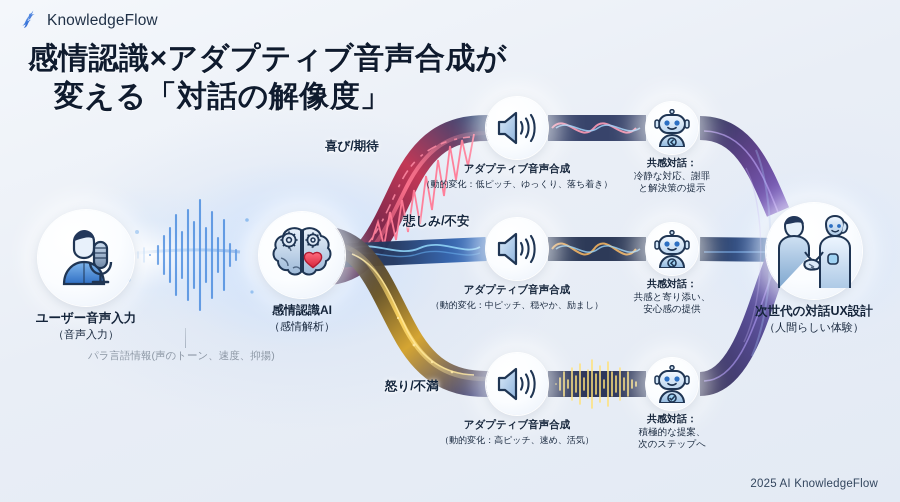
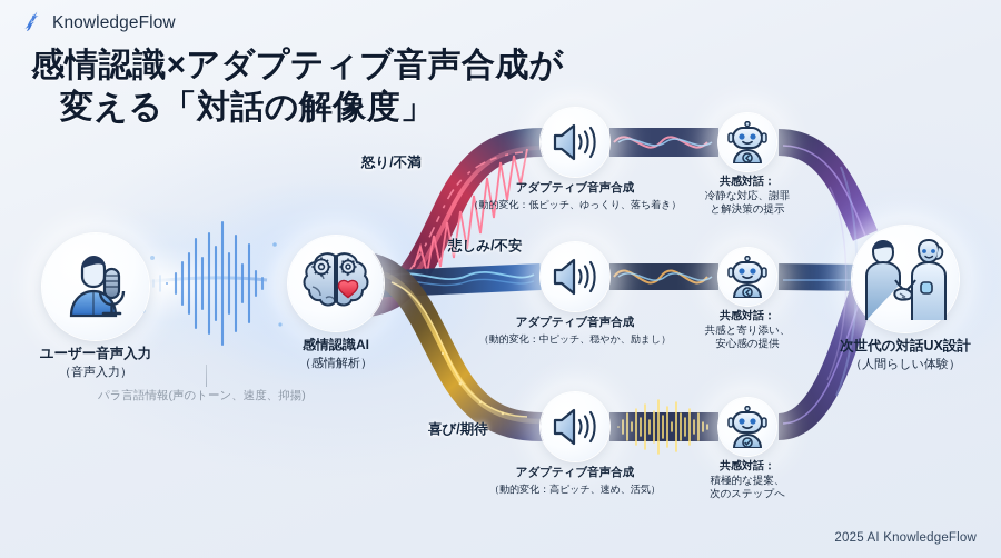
  KnowledgeFlow
  感情認識×アダプティブ音声合成が
  変える「対話の解像度」
  2025 AI KnowledgeFlow
  ユーザー音声入力
  （音声入力）
  パラ言語情報(声のトーン、速度、抑揚)
  感情認識AI
  （感情解析）
- 喜び/期待
+ 怒り/不満
  悲しみ/不安
- 怒り/不満
+ 喜び/期待
  アダプティブ音声合成
  （動的変化：低ピッチ、ゆっくり、落ち着き）
  共感対話：
  冷静な対応、謝罪
  と解決策の提示
  アダプティブ音声合成
  （動的変化：中ピッチ、穏やか、励まし）
  共感対話：
  共感と寄り添い、
  安心感の提供
  アダプティブ音声合成
  （動的変化：高ピッチ、速め、活気）
  共感対話：
  積極的な提案、
  次のステップへ
  次世代の対話UX設計
  （人間らしい体験）
